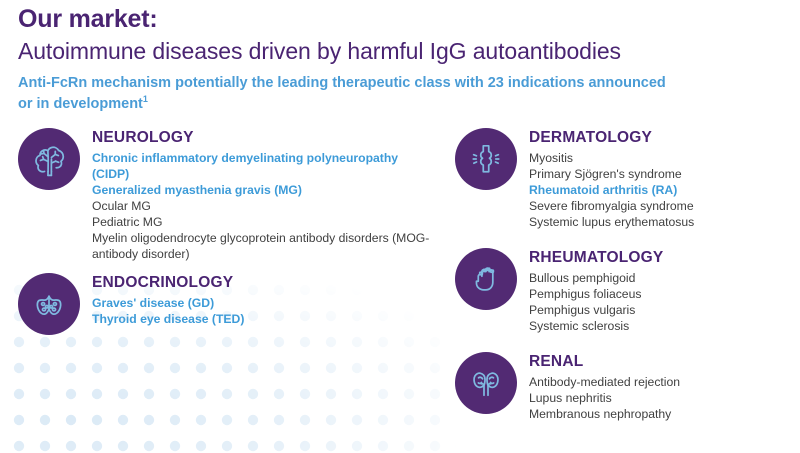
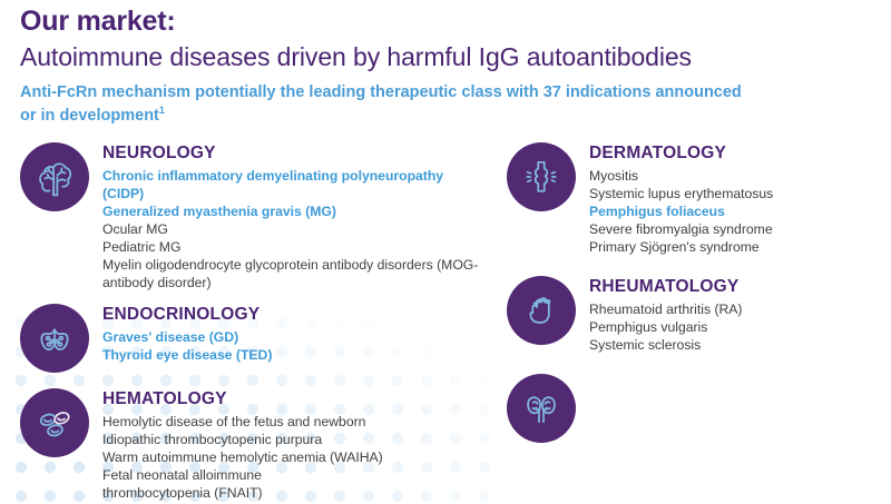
  Our market:
  Autoimmune diseases driven by harmful IgG autoantibodies
- Anti-FcRn mechanism potentially the leading therapeutic class with 23 indications announced or in development1
+ Anti-FcRn mechanism potentially the leading therapeutic class with 37 indications announced or in development1
  NEUROLOGY
  Chronic inflammatory demyelinating polyneuropathy (CIDP)
  Generalized myasthenia gravis (MG)
  Ocular MG
  Pediatric MG
  Myelin oligodendrocyte glycoprotein antibody disorders (MOG-antibody disorder)
  ENDOCRINOLOGY
  Graves' disease (GD)
  Thyroid eye disease (TED)
+ HEMATOLOGY
+ Hemolytic disease of the fetus and newborn
+ Idiopathic thrombocytopenic purpura
+ Warm autoimmune hemolytic anemia (WAIHA)
+ Fetal neonatal alloimmune thrombocytopenia (FNAIT)
  DERMATOLOGY
  Myositis
- Primary Sjögren's syndrome
+ Systemic lupus erythematosus
- Rheumatoid arthritis (RA)
+ Pemphigus foliaceus
  Severe fibromyalgia syndrome
- Systemic lupus erythematosus
+ Primary Sjögren's syndrome
  RHEUMATOLOGY
- Bullous pemphigoid
- Pemphigus foliaceus
+ Rheumatoid arthritis (RA)
  Pemphigus vulgaris
  Systemic sclerosis
- RENAL
- Antibody-mediated rejection
- Lupus nephritis
- Membranous nephropathy
